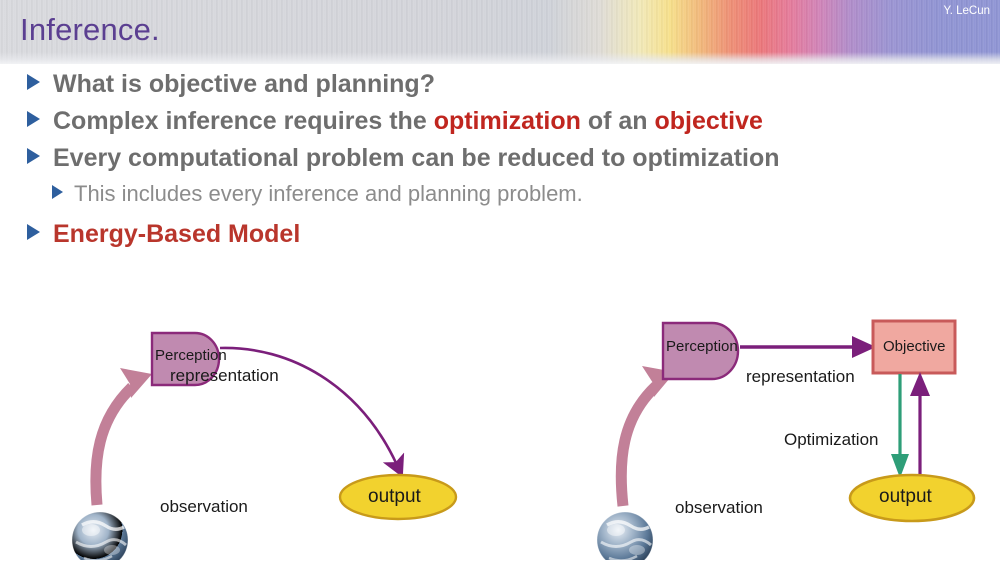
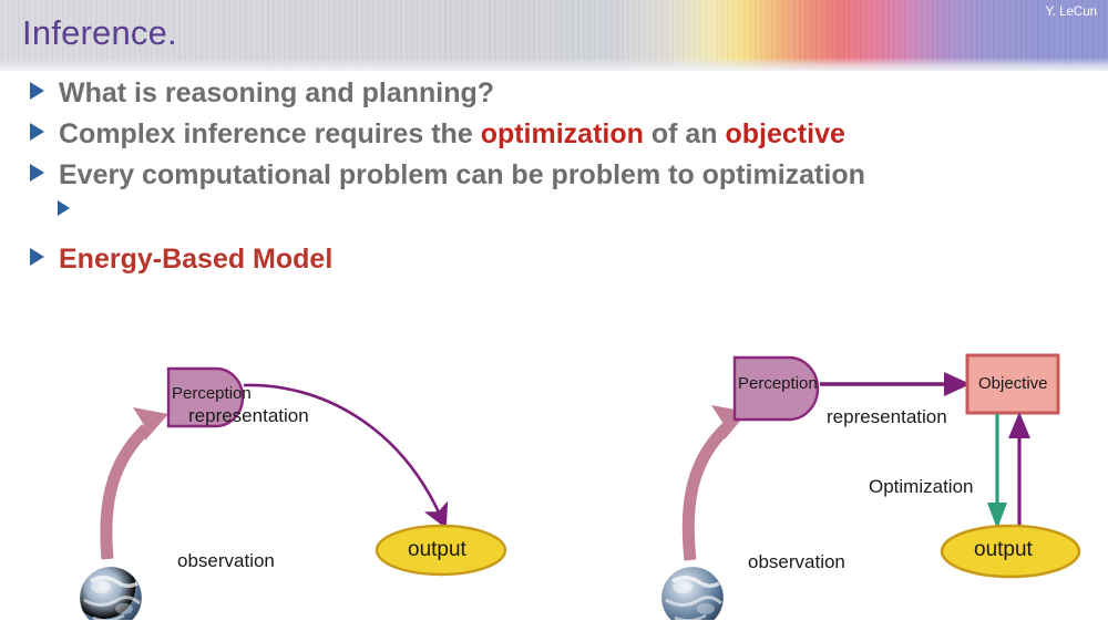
  Inference.
  Y. LeCun
- What is objective and planning?
+ What is reasoning and planning?
  Complex inference requires the optimization of an objective
- Every computational problem can be reduced to optimization
+ Every computational problem can be problem to optimization
- This includes every inference and planning problem.
  Energy-Based Model
  Perception
  output
  representation
  observation
  Perception
  Objective
  output
  representation
  Optimization
  observation
